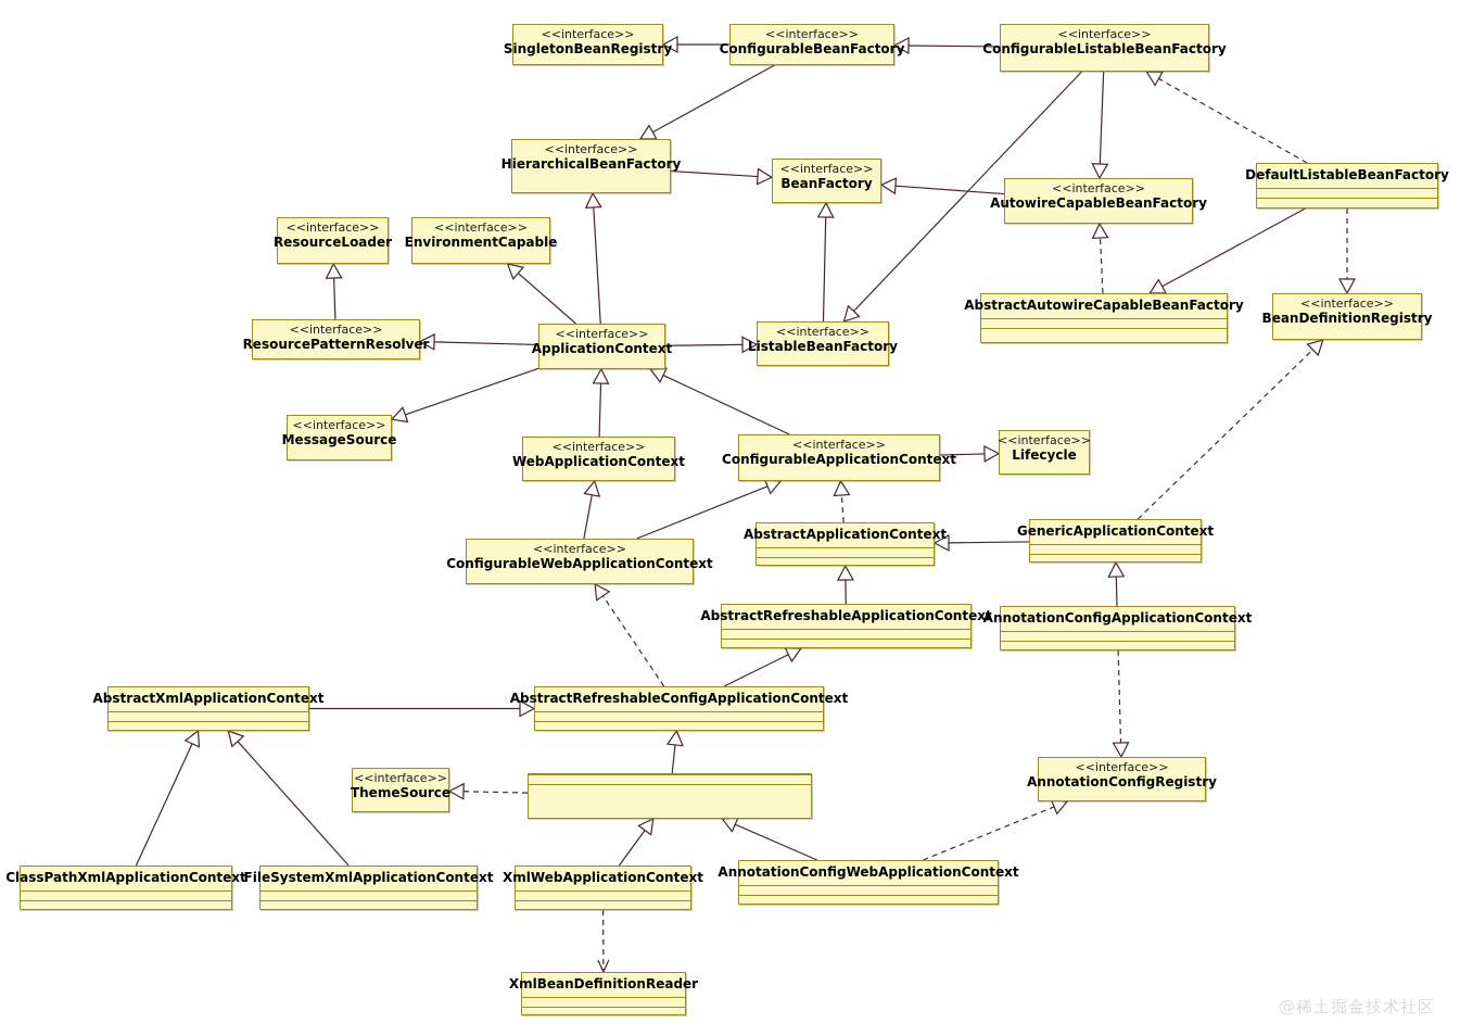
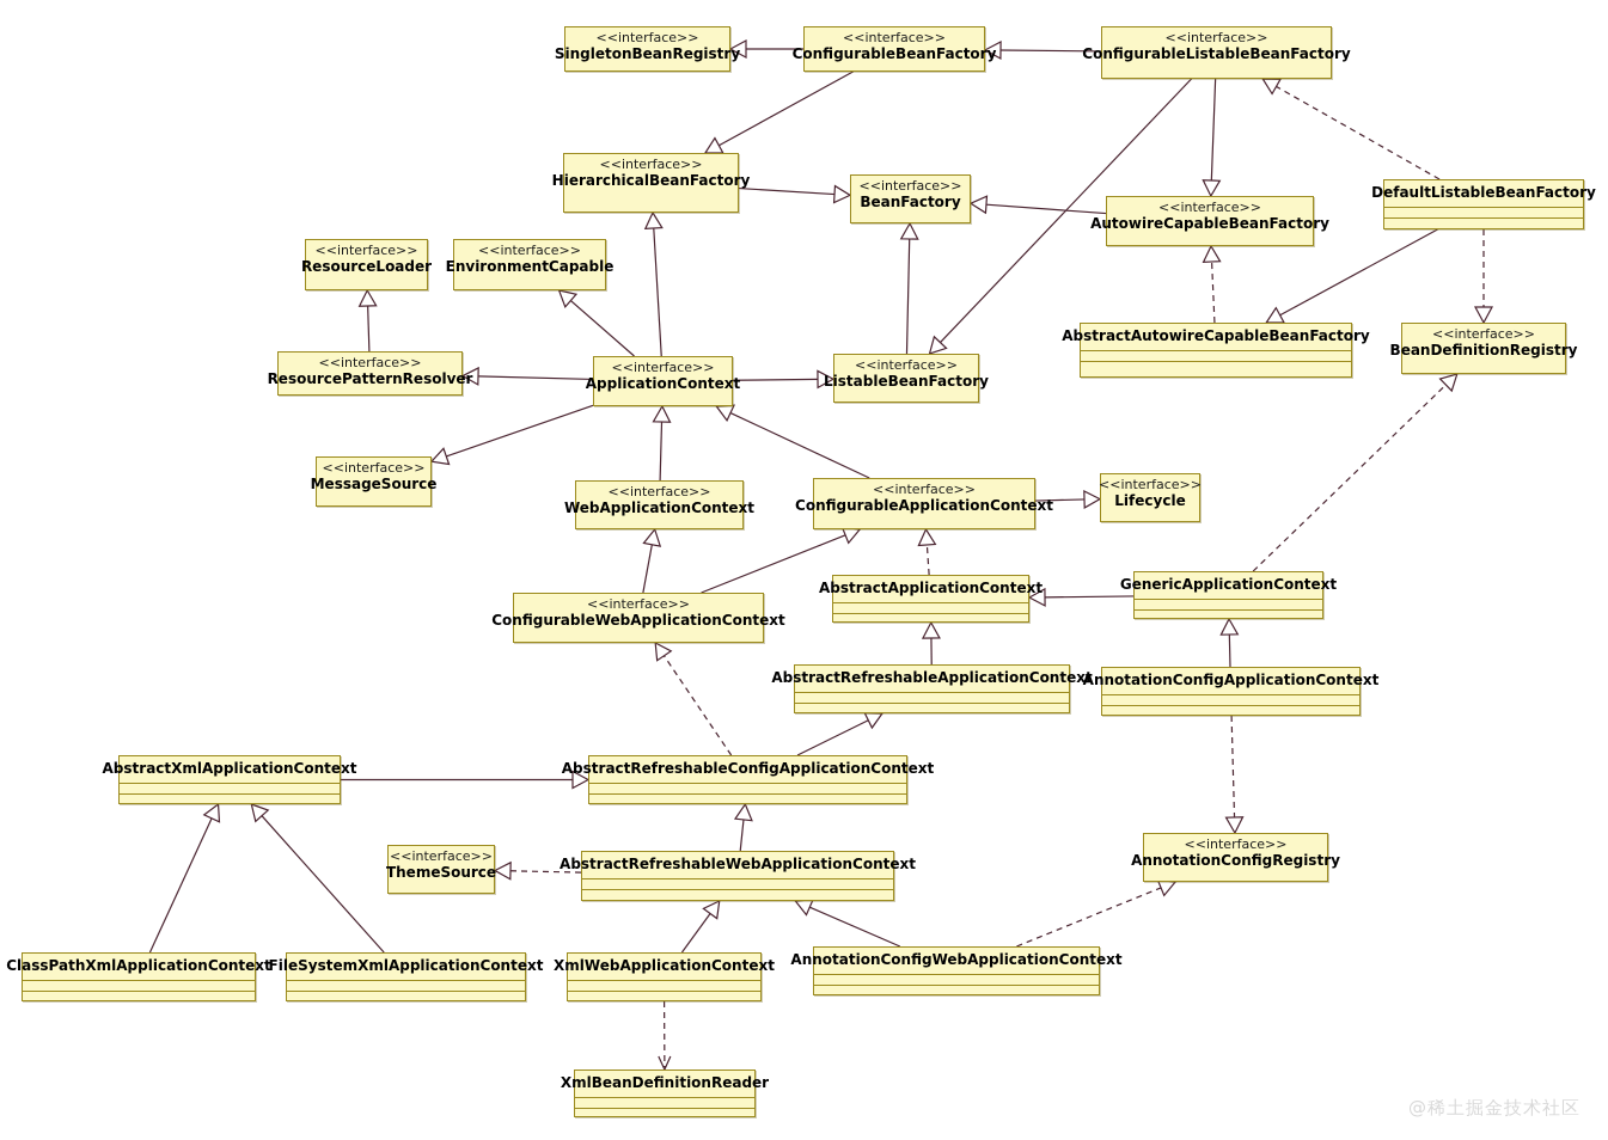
  <<interface>>
  SingletonBeanRegistry
  <<interface>>
  ConfigurableBeanFactory
  <<interface>>
  ConfigurableListableBeanFactory
  <<interface>>
  HierarchicalBeanFactory
  <<interface>>
  BeanFactory
  <<interface>>
  AutowireCapableBeanFactory
  DefaultListableBeanFactory
  <<interface>>
  ResourceLoader
  <<interface>>
  EnvironmentCapable
  AbstractAutowireCapableBeanFactory
  <<interface>>
  BeanDefinitionRegistry
  <<interface>>
  ResourcePatternResolver
  <<interface>>
  ApplicationContext
  <<interface>>
  ListableBeanFactory
  <<interface>>
  MessageSource
  <<interface>>
  WebApplicationContext
  <<interface>>
  ConfigurableApplicationContext
  <<interface>>
  Lifecycle
  AbstractApplicationContext
  GenericApplicationContext
  <<interface>>
  ConfigurableWebApplicationContext
  AbstractRefreshableApplicationContext
  AnnotationConfigApplicationContext
  AbstractXmlApplicationContext
  AbstractRefreshableConfigApplicationContext
  <<interface>>
  AnnotationConfigRegistry
  <<interface>>
  ThemeSource
+ AbstractRefreshableWebApplicationContext
  ClassPathXmlApplicationContext
  FileSystemXmlApplicationContext
  XmlWebApplicationContext
  AnnotationConfigWebApplicationContext
  XmlBeanDefinitionReader
  @稀土掘金技术社区
